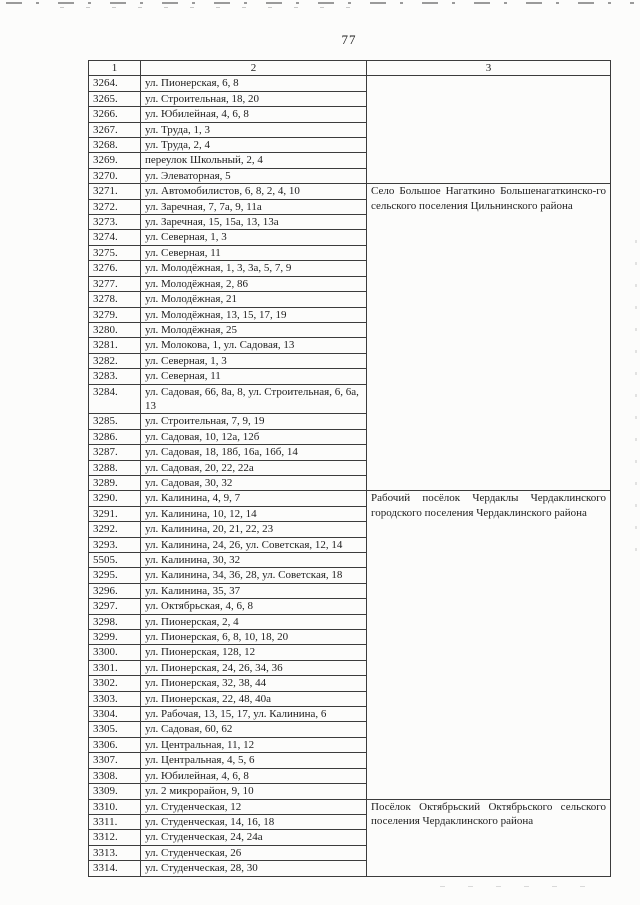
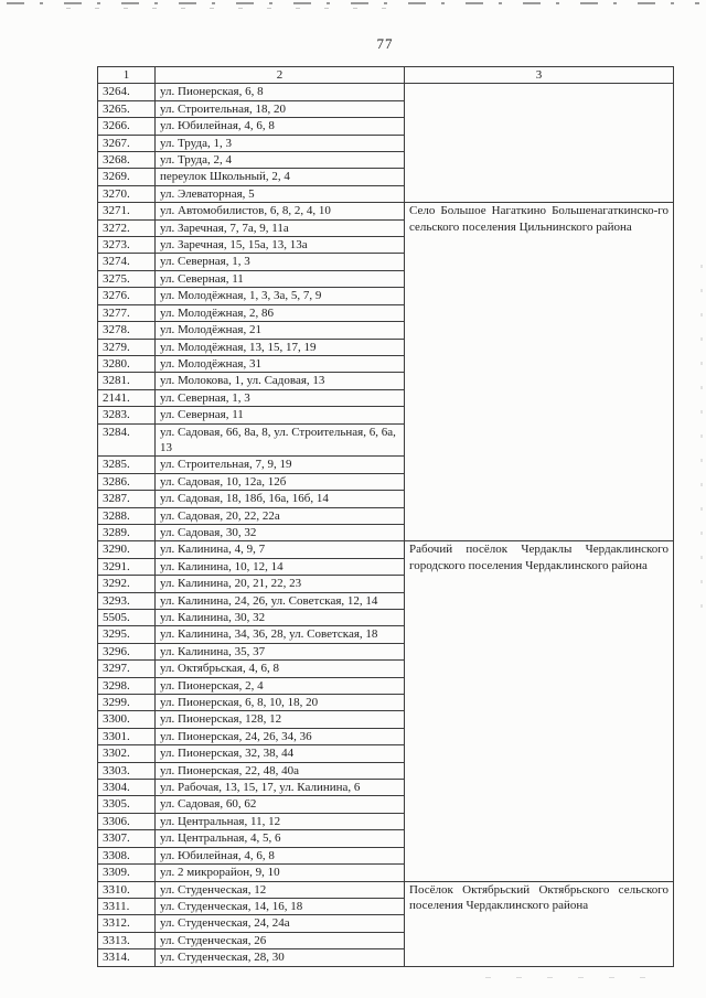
  77
  1	2	3
  3264.	ул. Пионерская, 6, 8
  3265.	ул. Строительная, 18, 20
  3266.	ул. Юбилейная, 4, 6, 8
  3267.	ул. Труда, 1, 3
  3268.	ул. Труда, 2, 4
  3269.	переулок Школьный, 2, 4
  3270.	ул. Элеваторная, 5
  3271.	ул. Автомобилистов, 6, 8, 2, 4, 10	Село Большое Нагаткино Большенагаткинско-го сельского поселения Цильнинского района
  3272.	ул. Заречная, 7, 7а, 9, 11а
  3273.	ул. Заречная, 15, 15а, 13, 13а
  3274.	ул. Северная, 1, 3
  3275.	ул. Северная, 11
  3276.	ул. Молодёжная, 1, 3, 3а, 5, 7, 9
  3277.	ул. Молодёжная, 2, 86
  3278.	ул. Молодёжная, 21
  3279.	ул. Молодёжная, 13, 15, 17, 19
- 3280.	ул. Молодёжная, 25
+ 3280.	ул. Молодёжная, 31
  3281.	ул. Молокова, 1, ул. Садовая, 13
- 3282.	ул. Северная, 1, 3
+ 2141.	ул. Северная, 1, 3
  3283.	ул. Северная, 11
  3284.	ул. Садовая, 66, 8а, 8, ул. Строительная, 6, 6а, 13
  3285.	ул. Строительная, 7, 9, 19
  3286.	ул. Садовая, 10, 12а, 12б
  3287.	ул. Садовая, 18, 18б, 16а, 16б, 14
  3288.	ул. Садовая, 20, 22, 22а
  3289.	ул. Садовая, 30, 32
  3290.	ул. Калинина, 4, 9, 7	Рабочий посёлок Чердаклы Чердаклинского городского поселения Чердаклинского района
  3291.	ул. Калинина, 10, 12, 14
  3292.	ул. Калинина, 20, 21, 22, 23
  3293.	ул. Калинина, 24, 26, ул. Советская, 12, 14
  5505.	ул. Калинина, 30, 32
  3295.	ул. Калинина, 34, 36, 28, ул. Советская, 18
  3296.	ул. Калинина, 35, 37
  3297.	ул. Октябрьская, 4, 6, 8
  3298.	ул. Пионерская, 2, 4
  3299.	ул. Пионерская, 6, 8, 10, 18, 20
  3300.	ул. Пионерская, 128, 12
  3301.	ул. Пионерская, 24, 26, 34, 36
  3302.	ул. Пионерская, 32, 38, 44
  3303.	ул. Пионерская, 22, 48, 40а
  3304.	ул. Рабочая, 13, 15, 17, ул. Калинина, 6
  3305.	ул. Садовая, 60, 62
  3306.	ул. Центральная, 11, 12
  3307.	ул. Центральная, 4, 5, 6
  3308.	ул. Юбилейная, 4, 6, 8
  3309.	ул. 2 микрорайон, 9, 10
  3310.	ул. Студенческая, 12	Посёлок Октябрьский Октябрьского сельского поселения Чердаклинского района
  3311.	ул. Студенческая, 14, 16, 18
  3312.	ул. Студенческая, 24, 24а
  3313.	ул. Студенческая, 26
  3314.	ул. Студенческая, 28, 30
